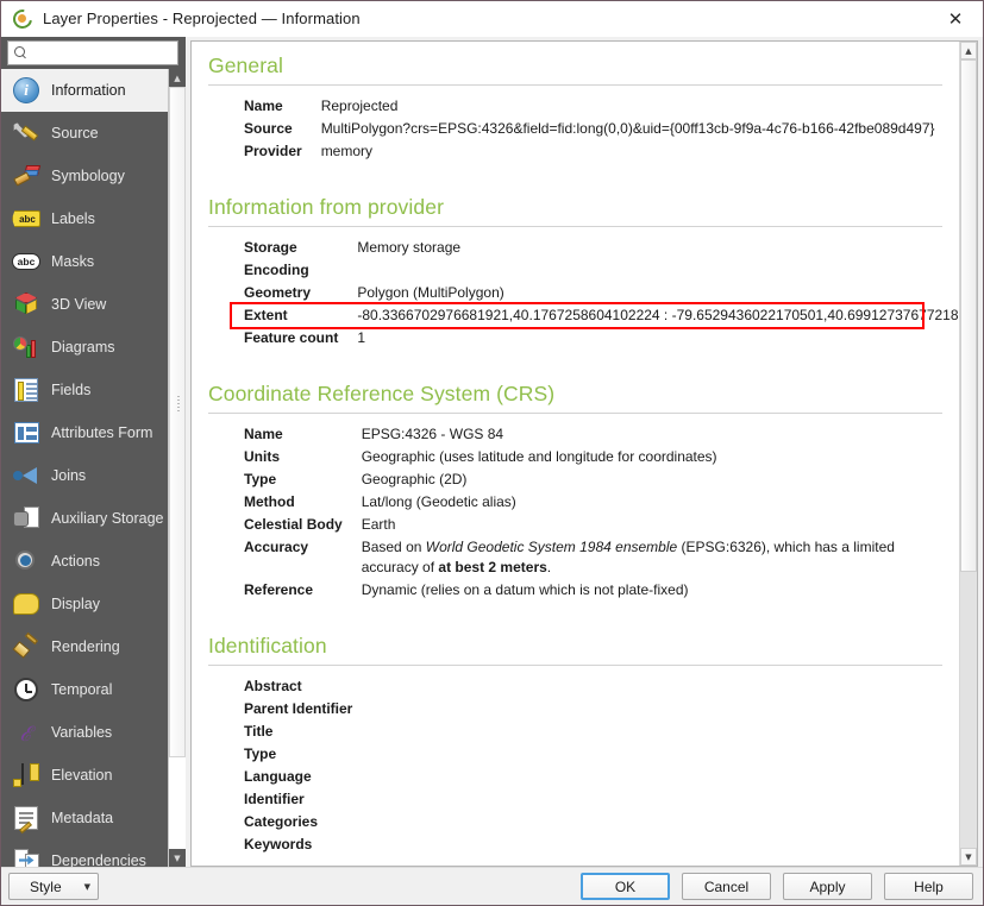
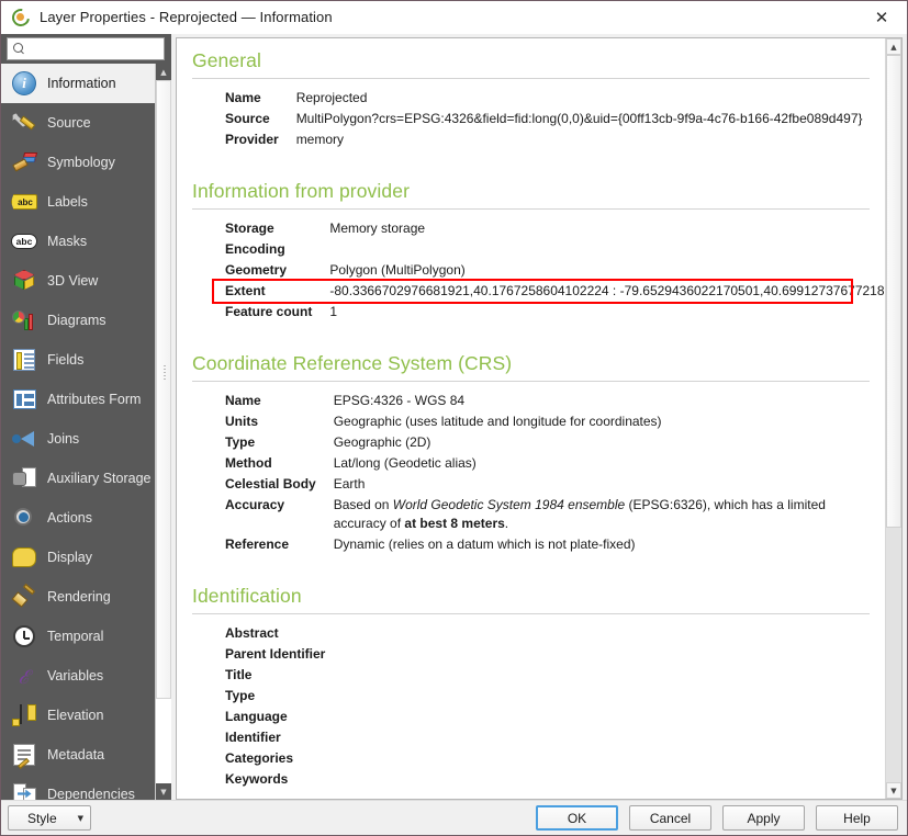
  Layer Properties - Reprojected — Information
  ✕
  i
  Information
  Source
  Symbology
  abc
  Labels
  abc
  Masks
  3D View
  Diagrams
  Fields
  Attributes Form
  Joins
  Auxiliary Storage
  Actions
  Display
  Rendering
  Temporal
  ℰ
  Variables
  Elevation
  Metadata
  Dependencies
  ▲
  ▼
  General
  Name	Reprojected
  Source	MultiPolygon?crs=EPSG:4326&field=fid:long(0,0)&uid={00ff13cb-9f9a-4c76-b166-42fbe089d497}
  Provider	memory
  Information from provider
  Storage	Memory storage
  Encoding
  Geometry	Polygon (MultiPolygon)
  Extent	-80.3366702976681921,40.1767258604102224 : -79.6529436022170501,40.69912737677218
  Feature count	1
  Coordinate Reference System (CRS)
  Name	EPSG:4326 - WGS 84
  Units	Geographic (uses latitude and longitude for coordinates)
  Type	Geographic (2D)
  Method	Lat/long (Geodetic alias)
  Celestial Body	Earth
- Accuracy	Based on World Geodetic System 1984 ensemble (EPSG:6326), which has a limited accuracy of at best 2 meters.
+ Accuracy	Based on World Geodetic System 1984 ensemble (EPSG:6326), which has a limited accuracy of at best 8 meters.
  Reference	Dynamic (relies on a datum which is not plate-fixed)
  Identification
  Abstract
  Parent Identifier
  Title
  Type
  Language
  Identifier
  Categories
  Keywords
  ▲
  ▼
  Style
  ▼
  OK
  Cancel
  Apply
  Help
